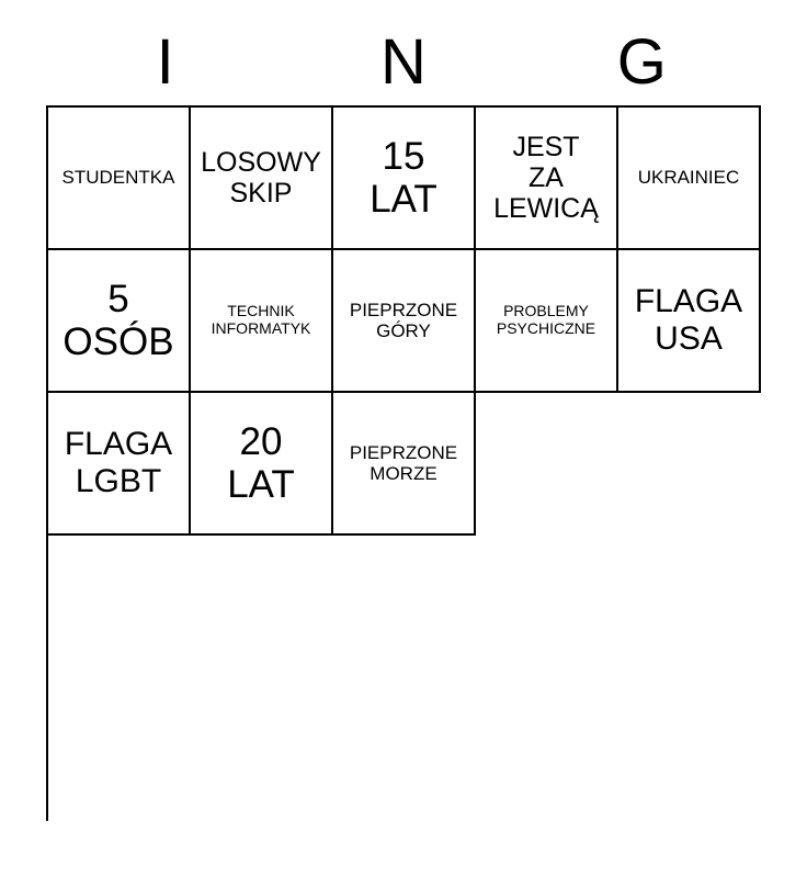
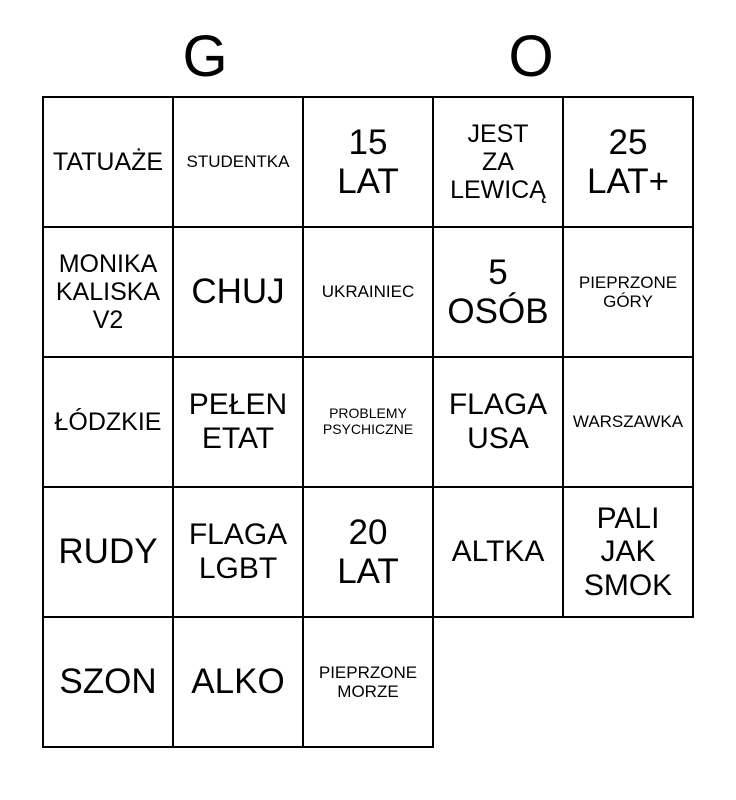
- I
- N
  G
+ O
+ TATUAŻE
  STUDENTKA
- LOSOWY
- SKIP
  15
  LAT
  JEST
  ZA
  LEWICĄ
+ 25
+ LAT+
+ MONIKA
+ KALISKA
+ V2
+ CHUJ
  UKRAINIEC
  5
  OSÓB
- TECHNIK
- INFORMATYK
  PIEPRZONE
  GÓRY
+ ŁÓDZKIE
+ PEŁEN
+ ETAT
  PROBLEMY
  PSYCHICZNE
  FLAGA
  USA
+ WARSZAWKA
+ RUDY
  FLAGA
  LGBT
  20
  LAT
+ ALTKA
+ PALI
+ JAK
+ SMOK
+ SZON
+ ALKO
  PIEPRZONE
  MORZE
